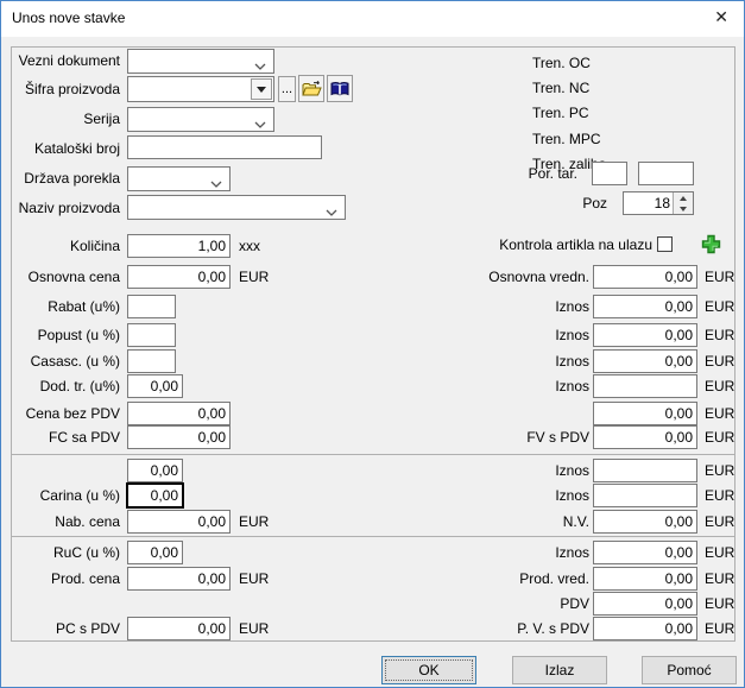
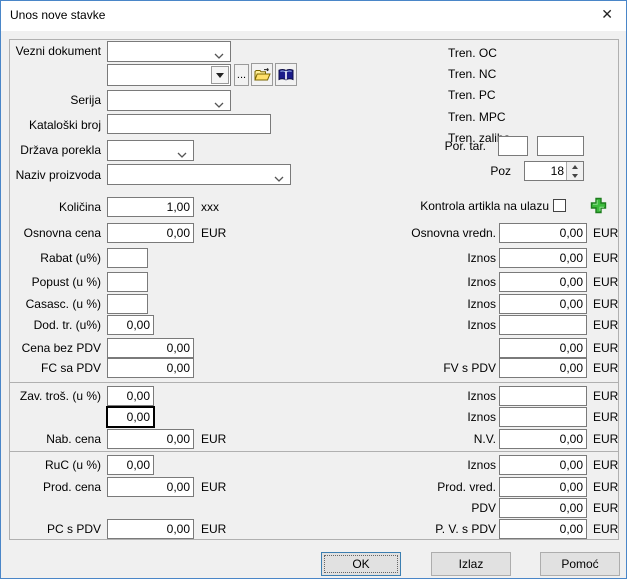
  Unos nove stavke
  ✕
  Vezni dokument
- Šifra proizvoda
  ...
  Serija
  Kataloški broj
  Država porekla
  Naziv proizvoda
  Tren. OC
  Tren. NC
  Tren. PC
  Tren. MPC
  Tren. zali
  Por. tar.
  Poz
  18
  Kontrola artikla na ulazu
  Količina
  1,00
  xxx
  Osnovna cena
  0,00
  EUR
  Rabat (u%)
  Popust (u %)
  Casasc. (u %)
  Dod. tr. (u%)
  0,00
  Cena bez PDV
  0,00
  FC sa PDV
  0,00
+ Zav. troš. (u %)
  0,00
- Carina (u %)
  0,00
  Nab. cena
  0,00
  EUR
  RuC (u %)
  0,00
  Prod. cena
  0,00
  EUR
  PC s PDV
  0,00
  EUR
  Osnovna vredn.
  0,00
  EUR
  Iznos
  0,00
  EUR
  Iznos
  0,00
  EUR
  Iznos
  0,00
  EUR
  Iznos
  EUR
  0,00
  EUR
  FV s PDV
  0,00
  EUR
  Iznos
  EUR
  Iznos
  EUR
  N.V.
  0,00
  EUR
  Iznos
  0,00
  EUR
  Prod. vred.
  0,00
  EUR
  PDV
  0,00
  EUR
  P. V. s PDV
  0,00
  EUR
  OK
  Izlaz
  Pomoć
